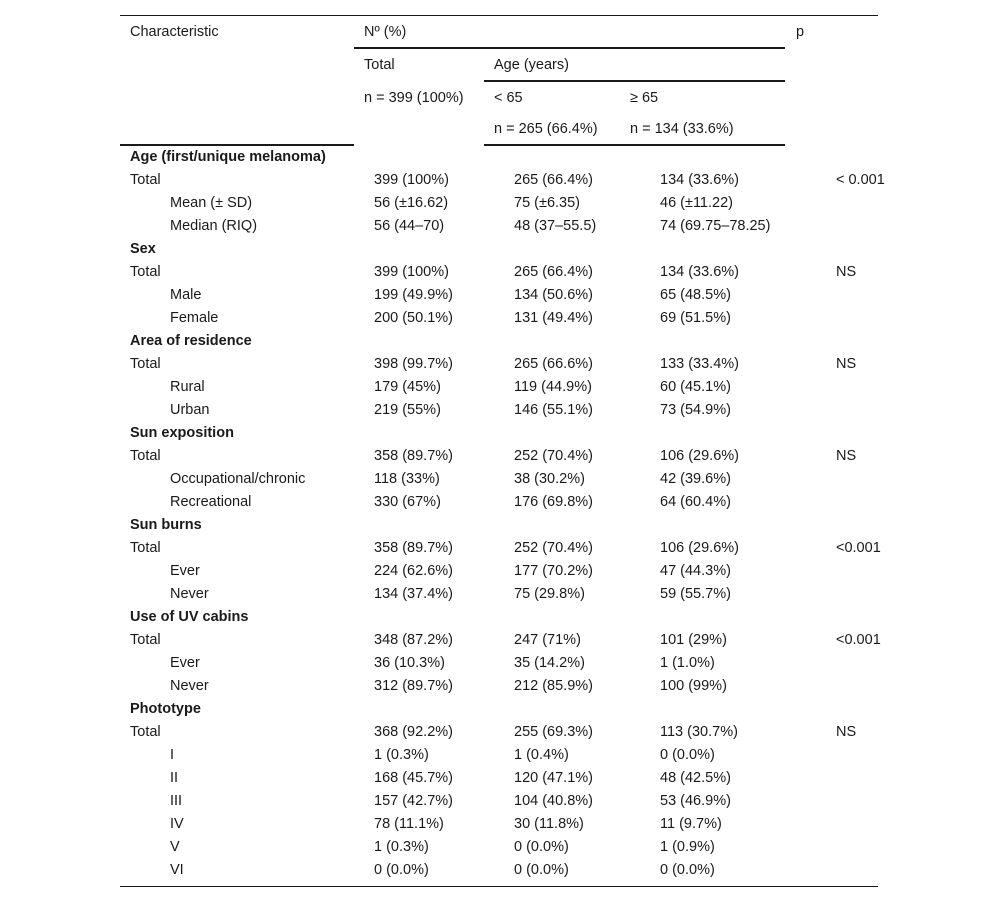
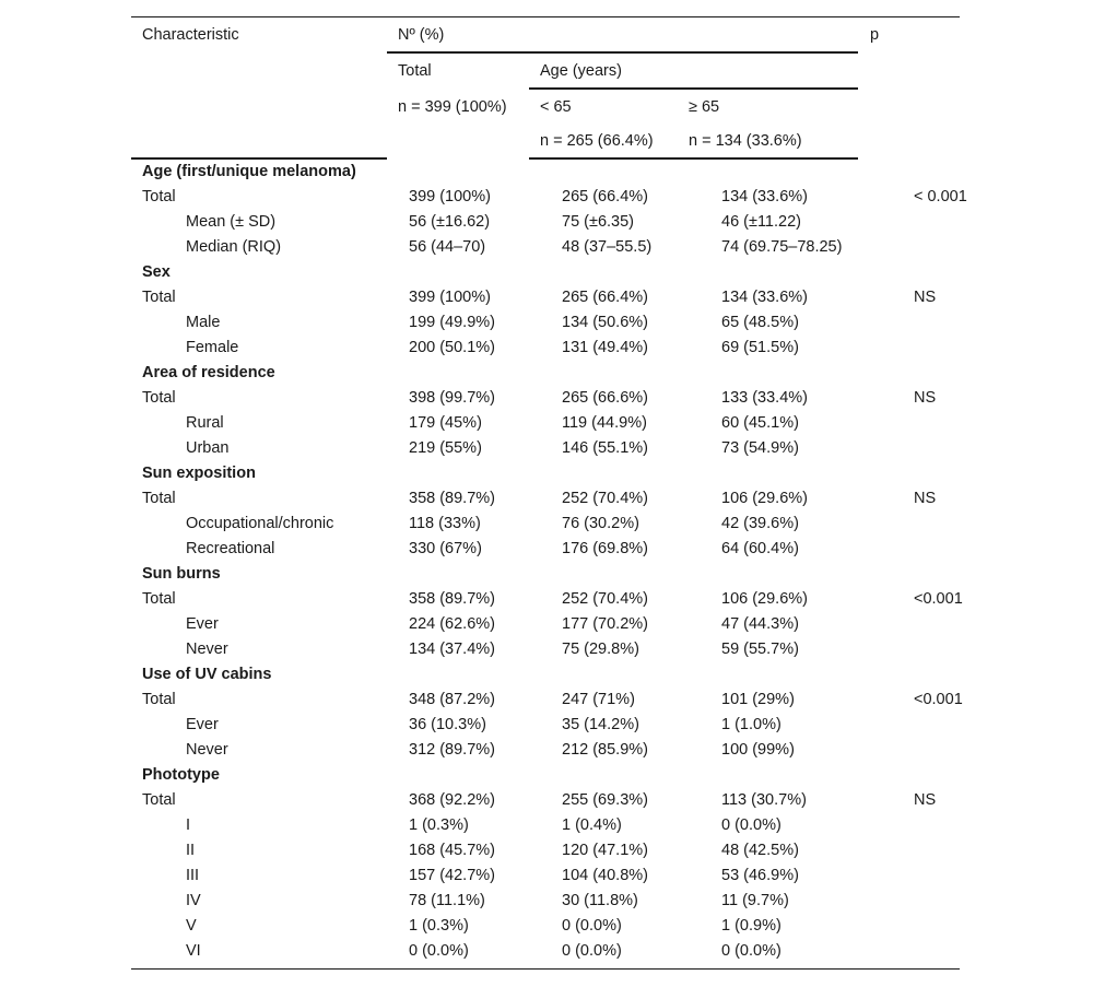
  Characteristic
  Nº (%)
  p
  Total
  Age (years)
  n = 399 (100%)
  < 65
  ≥ 65
  n = 265 (66.4%)
  n = 134 (33.6%)
  Age (first/unique melanoma)
  Total	399 (100%)	265 (66.4%)	134 (33.6%)	< 0.001
  Mean (± SD)	56 (±16.62)	75 (±6.35)	46 (±11.22)
  Median (RIQ)	56 (44–70)	48 (37–55.5)	74 (69.75–78.25)
  Sex
  Total	399 (100%)	265 (66.4%)	134 (33.6%)	NS
  Male	199 (49.9%)	134 (50.6%)	65 (48.5%)
  Female	200 (50.1%)	131 (49.4%)	69 (51.5%)
  Area of residence
  Total	398 (99.7%)	265 (66.6%)	133 (33.4%)	NS
  Rural	179 (45%)	119 (44.9%)	60 (45.1%)
  Urban	219 (55%)	146 (55.1%)	73 (54.9%)
  Sun exposition
  Total	358 (89.7%)	252 (70.4%)	106 (29.6%)	NS
- Occupational/chronic	118 (33%)	38 (30.2%)	42 (39.6%)
+ Occupational/chronic	118 (33%)	76 (30.2%)	42 (39.6%)
  Recreational	330 (67%)	176 (69.8%)	64 (60.4%)
  Sun burns
  Total	358 (89.7%)	252 (70.4%)	106 (29.6%)	<0.001
  Ever	224 (62.6%)	177 (70.2%)	47 (44.3%)
  Never	134 (37.4%)	75 (29.8%)	59 (55.7%)
  Use of UV cabins
  Total	348 (87.2%)	247 (71%)	101 (29%)	<0.001
  Ever	36 (10.3%)	35 (14.2%)	1 (1.0%)
  Never	312 (89.7%)	212 (85.9%)	100 (99%)
  Phototype
  Total	368 (92.2%)	255 (69.3%)	113 (30.7%)	NS
  I	1 (0.3%)	1 (0.4%)	0 (0.0%)
  II	168 (45.7%)	120 (47.1%)	48 (42.5%)
  III	157 (42.7%)	104 (40.8%)	53 (46.9%)
  IV	78 (11.1%)	30 (11.8%)	11 (9.7%)
  V	1 (0.3%)	0 (0.0%)	1 (0.9%)
  VI	0 (0.0%)	0 (0.0%)	0 (0.0%)
